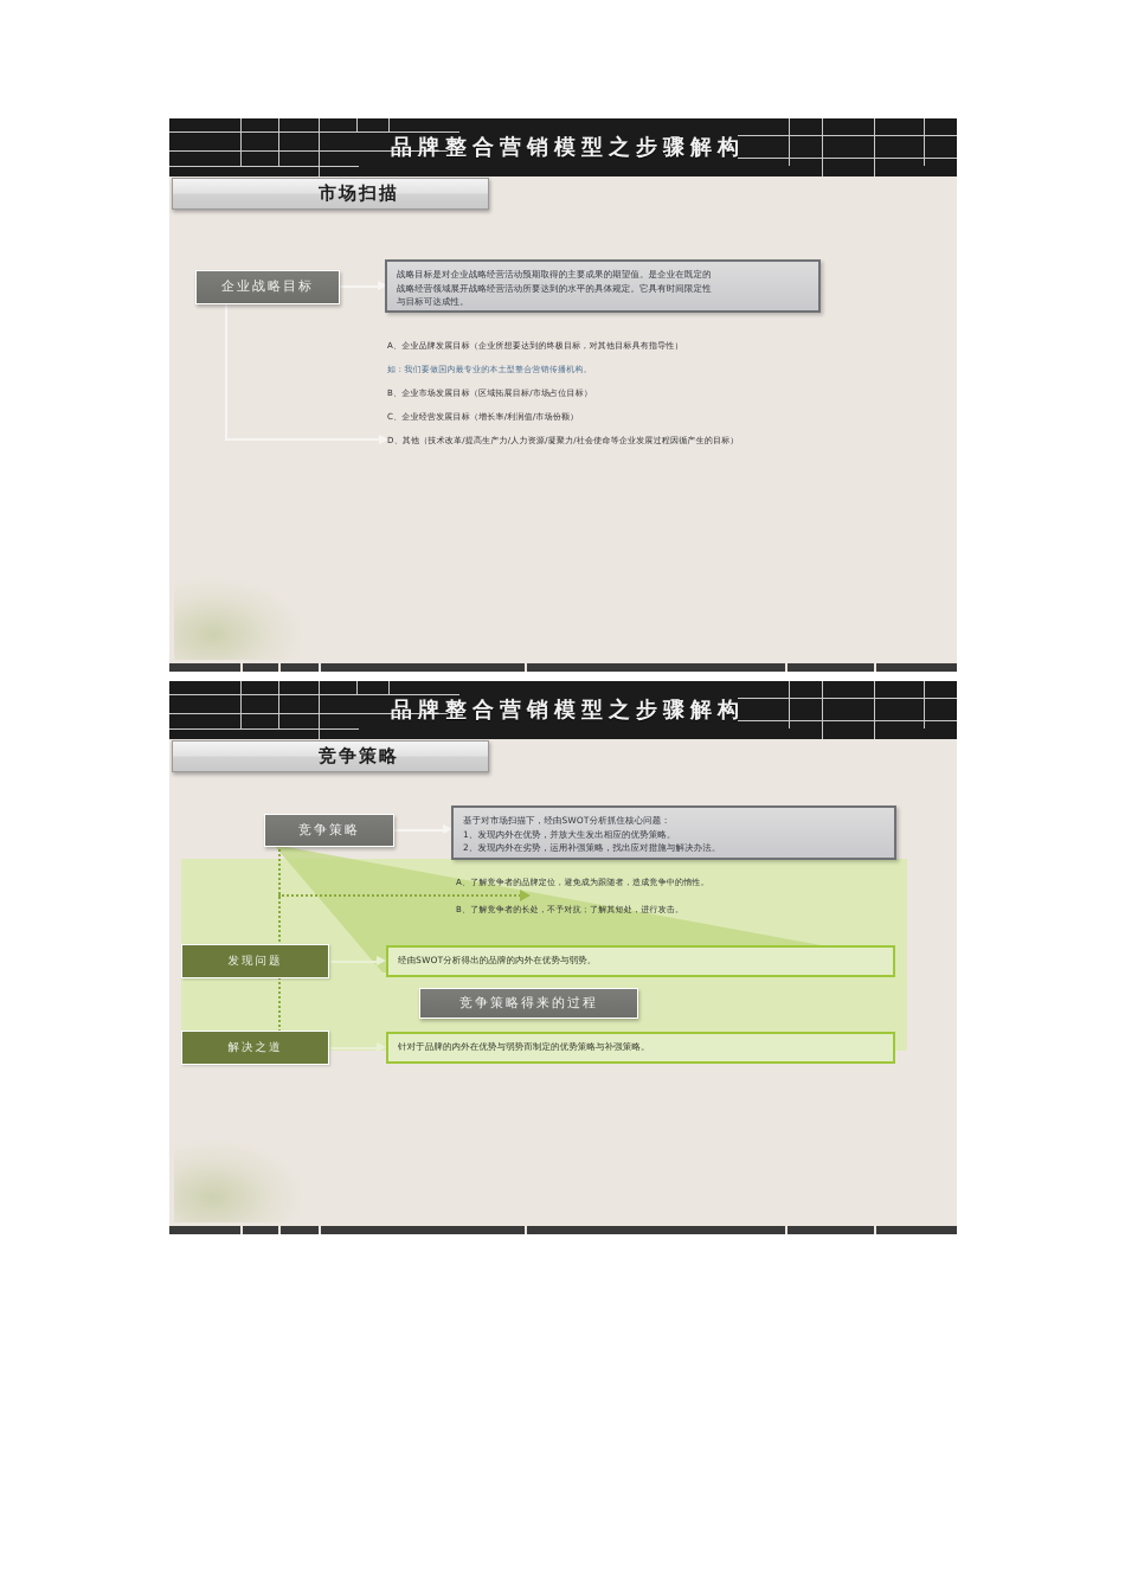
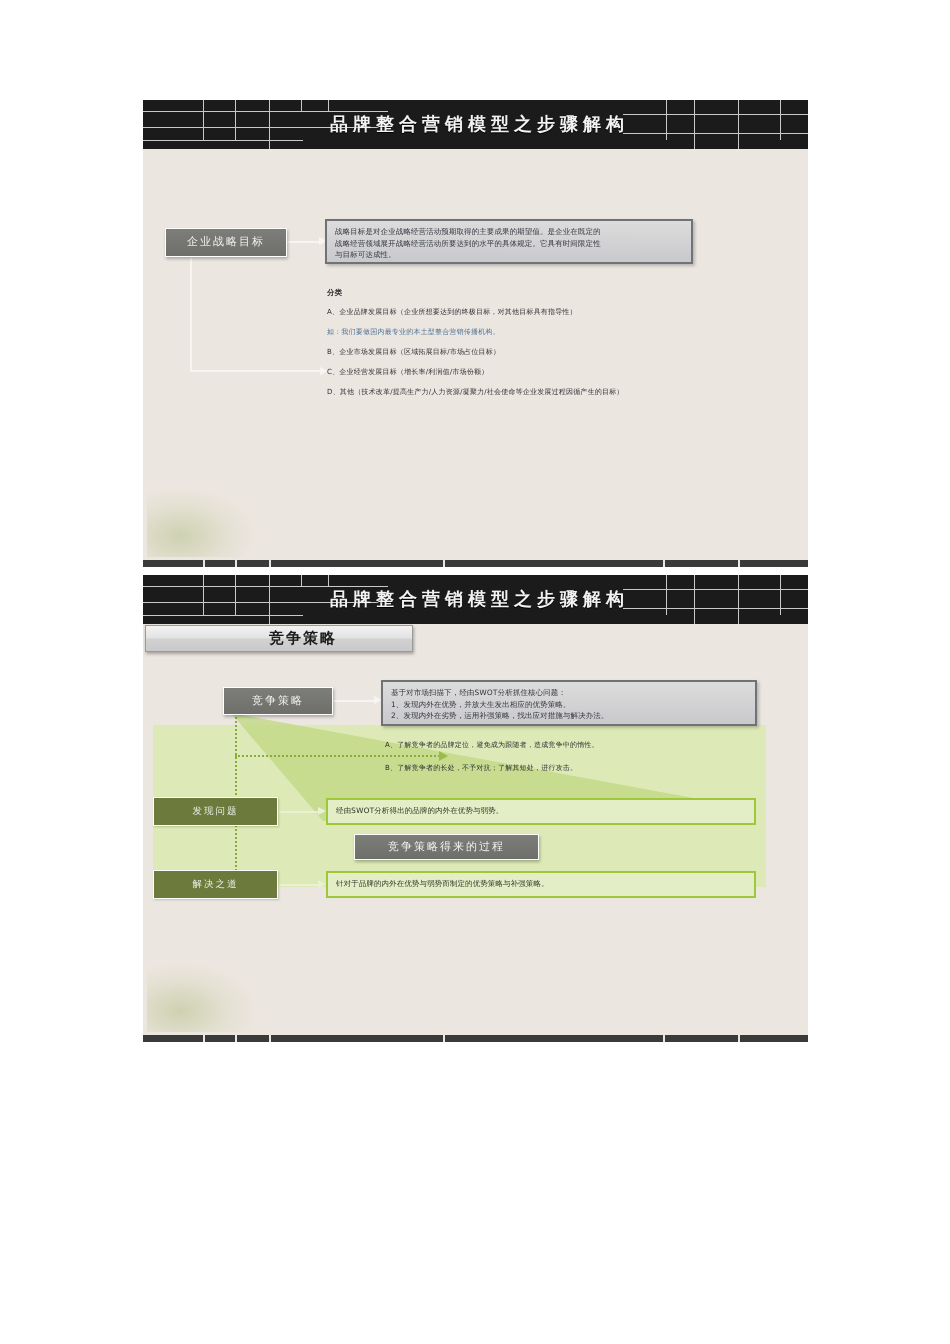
  品牌整合营销模型之步骤解构
- 市场扫描
  企业战略目标
  战略目标是对企业战略经营活动预期取得的主要成果的期望值。是企业在既定的
  战略经营领域展开战略经营活动所要达到的水平的具体规定。它具有时间限定性
  与目标可达成性。
+ 分类
  A、企业品牌发展目标（企业所想要达到的终极目标，对其他目标具有指导性）
  如：我们要做国内最专业的本土型整合营销传播机构。
  B、企业市场发展目标（区域拓展目标/市场占位目标）
  C、企业经营发展目标（增长率/利润值/市场份额）
  D、其他（技术改革/提高生产力/人力资源/凝聚力/社会使命等企业发展过程因循产生的目标）
  品牌整合营销模型之步骤解构
  竞争策略
  竞争策略
  基于对市场扫描下，经由SWOT分析抓住核心问题：
  1、发现内外在优势，并放大生发出相应的优势策略。
  2、发现内外在劣势，运用补强策略，找出应对措施与解决办法。
  A、了解竞争者的品牌定位，避免成为跟随者，造成竞争中的惰性。
  B、了解竞争者的长处，不予对抗；了解其短处，进行攻击。
  发现问题
  经由SWOT分析得出的品牌的内外在优势与弱势。
  竞争策略得来的过程
  解决之道
  针对于品牌的内外在优势与弱势而制定的优势策略与补强策略。
